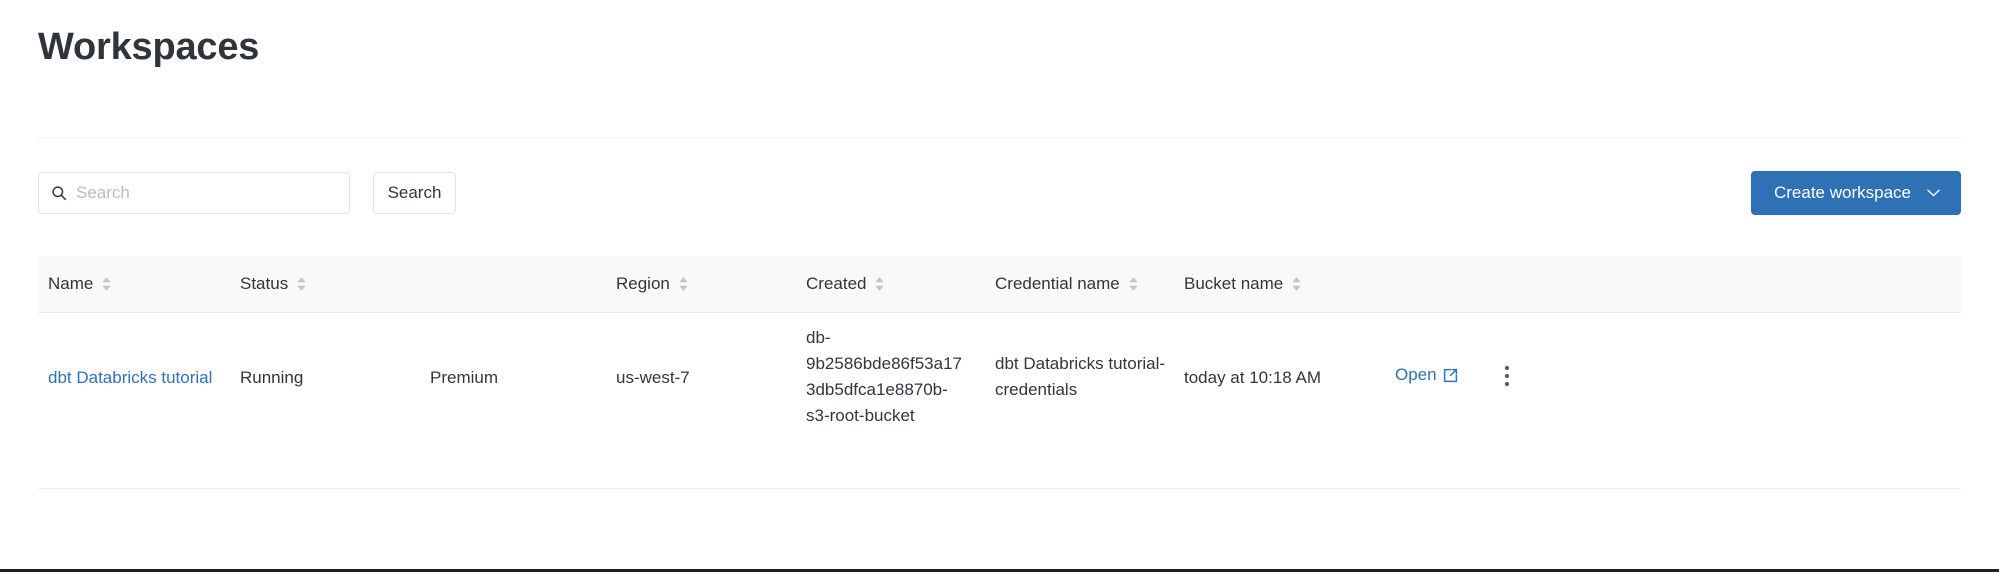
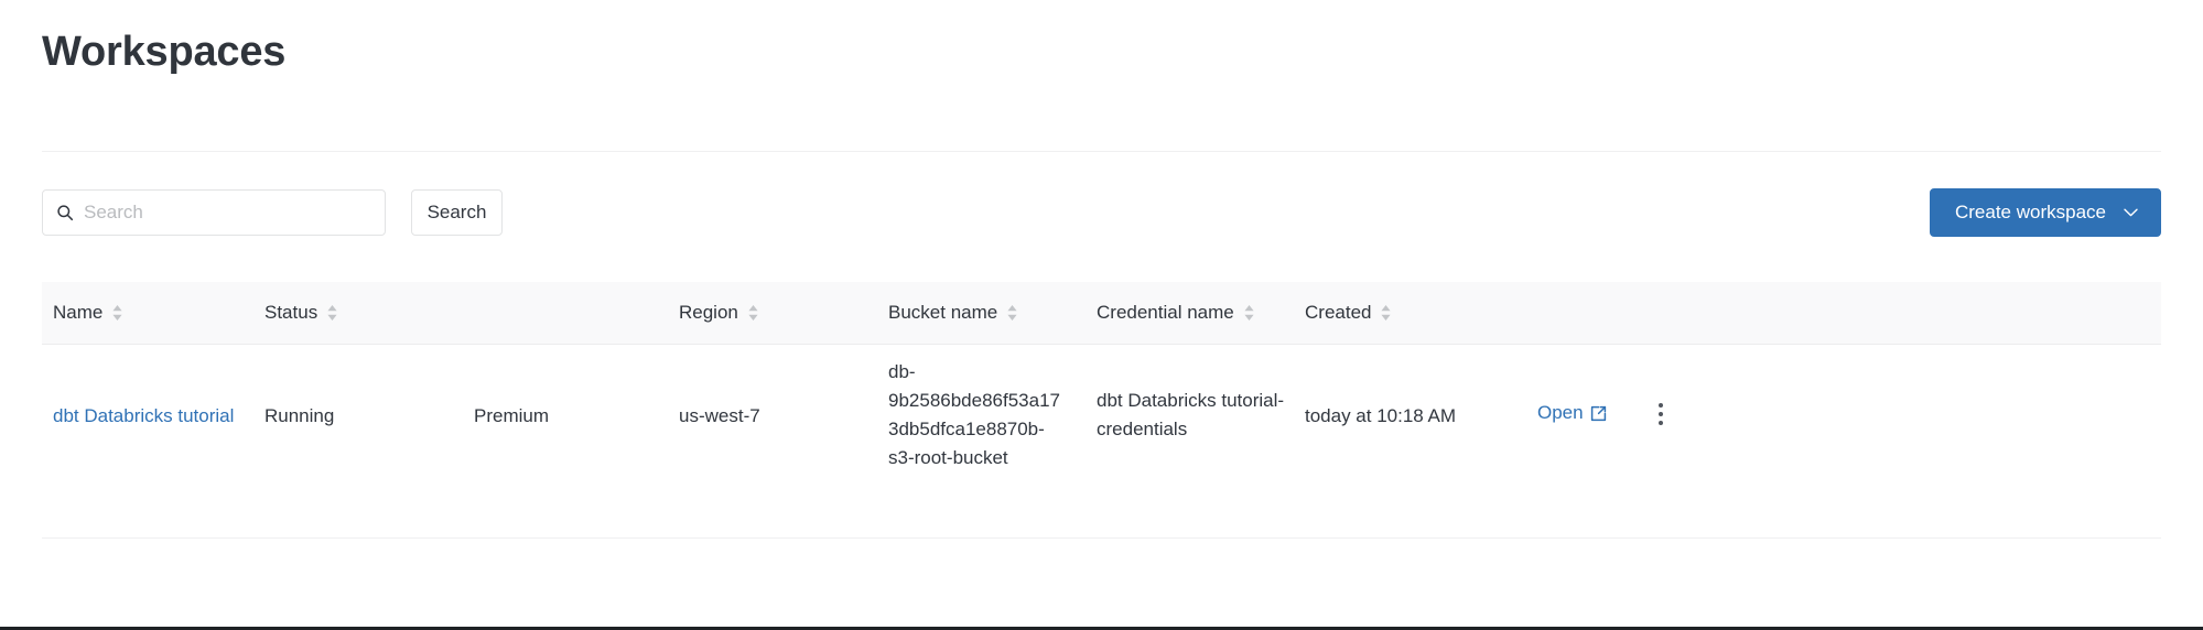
  Workspaces
  Search
  Search
  Create workspace
  Name
  Status
  Region
- Created
+ Bucket name
  Credential name
- Bucket name
+ Created
  dbt Databricks tutorial
  Running
  Premium
  us-west-7
  db-9b2586bde86f53a173db5dfca1e8870b-s3-root-bucket
  dbt Databricks tutorial-credentials
  today at 10:18 AM
  Open
